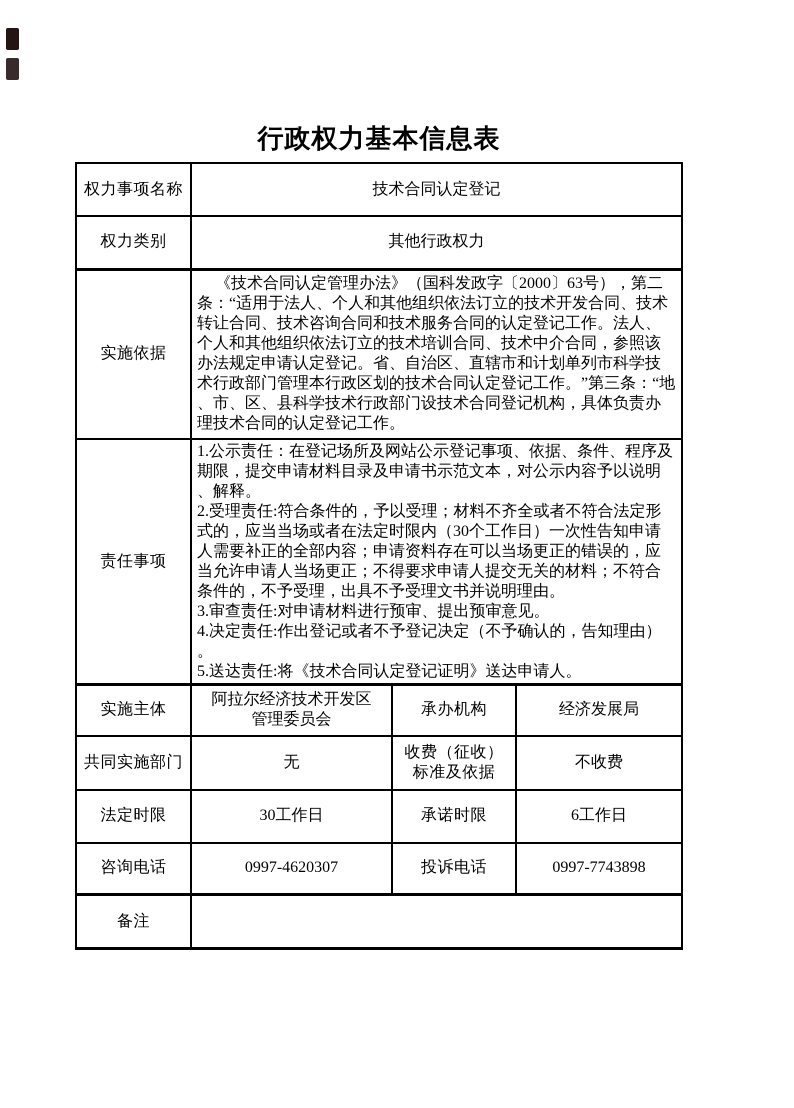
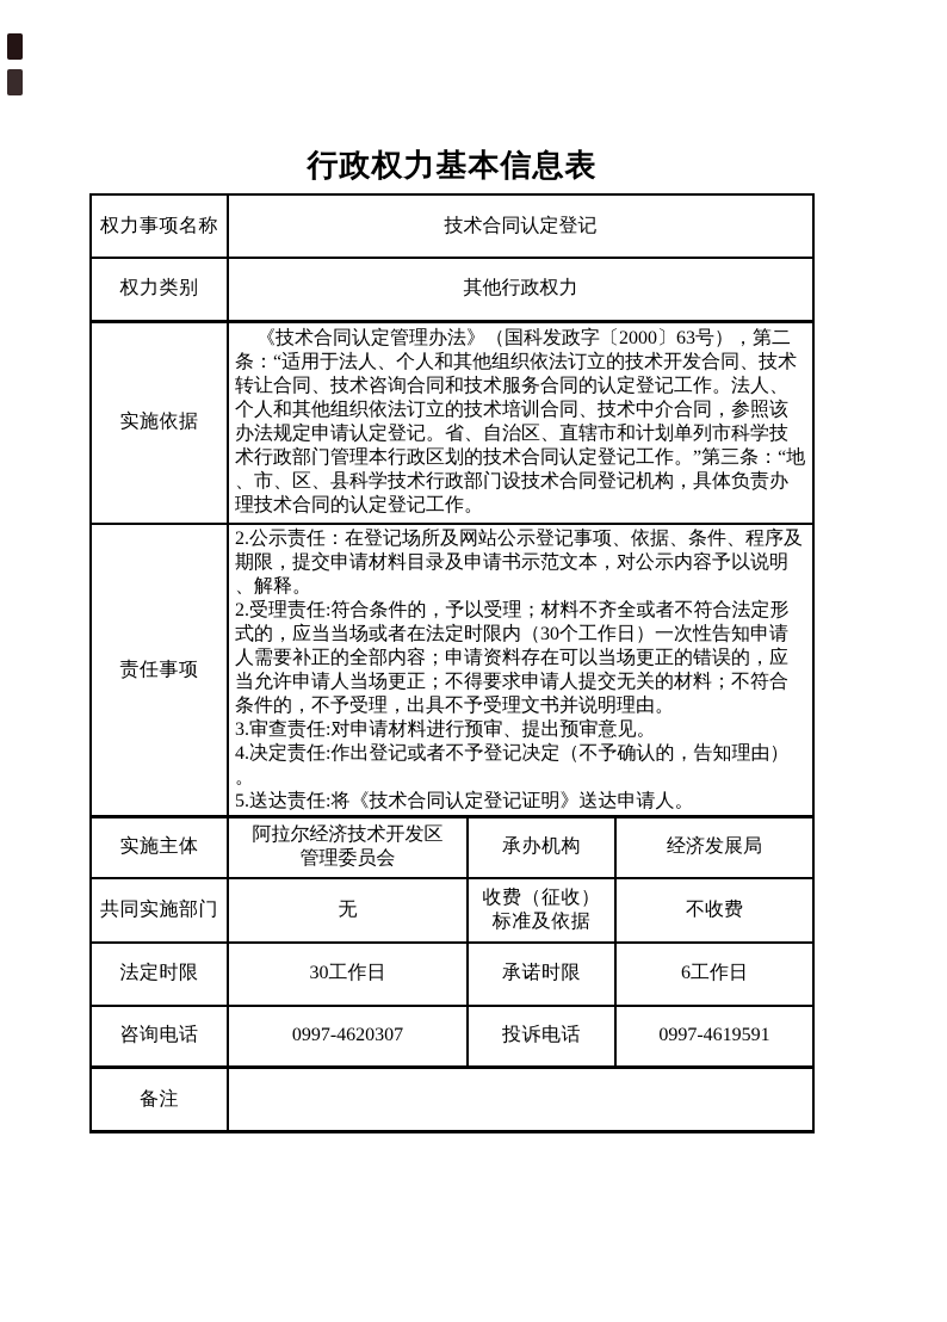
  行政权力基本信息表
  权力事项名称	技术合同认定登记
  权力类别	其他行政权力
  实施依据	《技术合同认定管理办法》（国科发政字〔2000〕63号），第二条：“适用于法人、个人和其他组织依法订立的技术开发合同、技术转让合同、技术咨询合同和技术服务合同的认定登记工作。法人、个人和其他组织依法订立的技术培训合同、技术中介合同，参照该办法规定申请认定登记。省、自治区、直辖市和计划单列市科学技术行政部门管理本行政区划的技术合同认定登记工作。”第三条：“地、市、区、县科学技术行政部门设技术合同登记机构，具体负责办理技术合同的认定登记工作。
- 责任事项	1.公示责任：在登记场所及网站公示登记事项、依据、条件、程序及期限，提交申请材料目录及申请书示范文本，对公示内容予以说明、解释。 2.受理责任:符合条件的，予以受理；材料不齐全或者不符合法定形式的，应当当场或者在法定时限内（30个工作日）一次性告知申请人需要补正的全部内容；申请资料存在可以当场更正的错误的，应当允许申请人当场更正；不得要求申请人提交无关的材料；不符合条件的，不予受理，出具不予受理文书并说明理由。 3.审查责任:对申请材料进行预审、提出预审意见。 4.决定责任:作出登记或者不予登记决定（不予确认的，告知理由）。 5.送达责任:将《技术合同认定登记证明》送达申请人。
+ 责任事项	2.公示责任：在登记场所及网站公示登记事项、依据、条件、程序及期限，提交申请材料目录及申请书示范文本，对公示内容予以说明、解释。 2.受理责任:符合条件的，予以受理；材料不齐全或者不符合法定形式的，应当当场或者在法定时限内（30个工作日）一次性告知申请人需要补正的全部内容；申请资料存在可以当场更正的错误的，应当允许申请人当场更正；不得要求申请人提交无关的材料；不符合条件的，不予受理，出具不予受理文书并说明理由。 3.审查责任:对申请材料进行预审、提出预审意见。 4.决定责任:作出登记或者不予登记决定（不予确认的，告知理由）。 5.送达责任:将《技术合同认定登记证明》送达申请人。
  实施主体	阿拉尔经济技术开发区管理委员会	承办机构	经济发展局
  共同实施部门	无	收费（征收）标准及依据	不收费
  法定时限	30工作日	承诺时限	6工作日
- 咨询电话	0997-4620307	投诉电话	0997-7743898
+ 咨询电话	0997-4620307	投诉电话	0997-4619591
  备注
